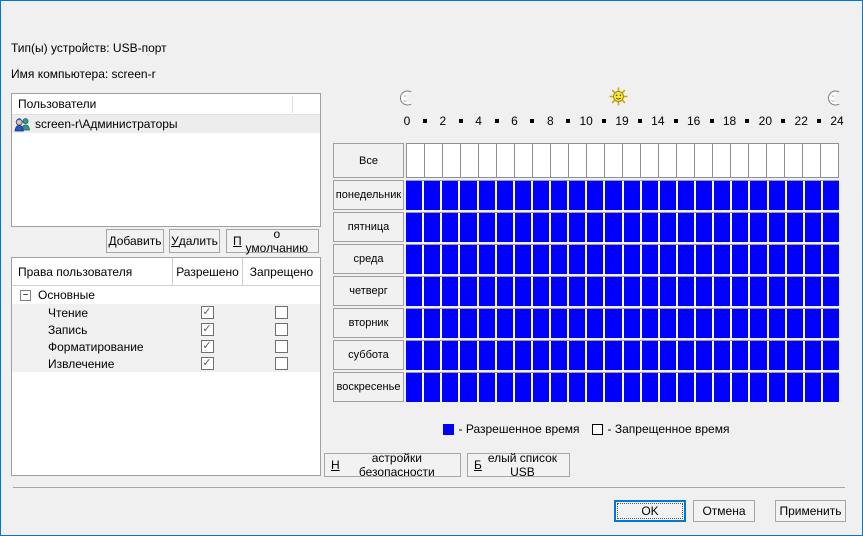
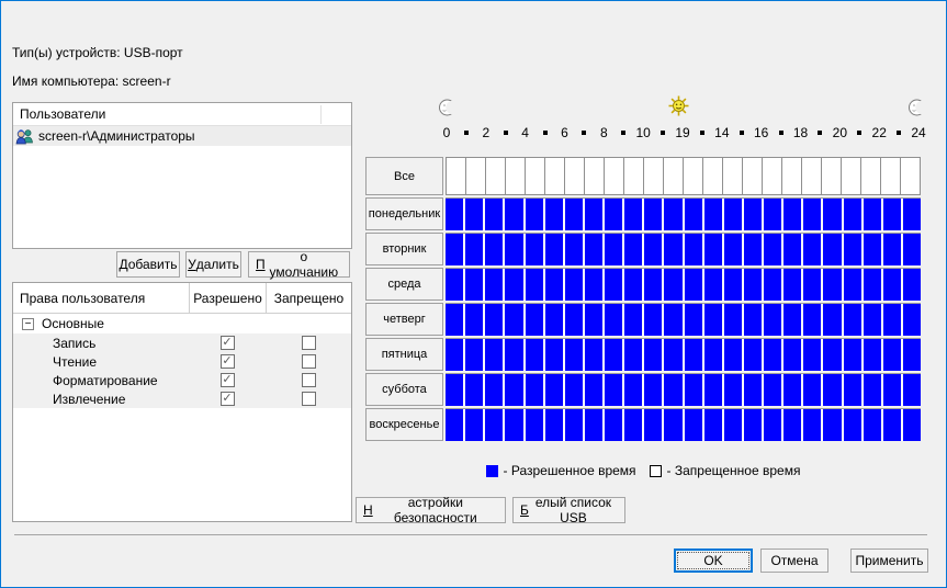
  Тип(ы) устройств: USB-порт
  Имя компьютера: screen-r
  Пользователи
  screen-r\Администраторы
  Д
  обавить
  У
  далить
  П
  о умолчанию
  Права пользователя
  Разрешено
  Запрещено
  −
  Основные
- Чтение
+ Запись
  ✓
- Запись
+ Чтение
  ✓
  Форматирование
  ✓
  Извлечение
  ✓
  0
  2
  4
  6
  8
  10
  19
  14
  16
  18
  20
  22
  24
  Все
  понедельник
- пятница
+ вторник
  среда
  четверг
- вторник
+ пятница
  суббота
  воскресенье
  - Разрешенное время
  - Запрещенное время
  Н
  астройки безопасности
  Б
  елый список USB
  OK
  Отмена
  Применить
